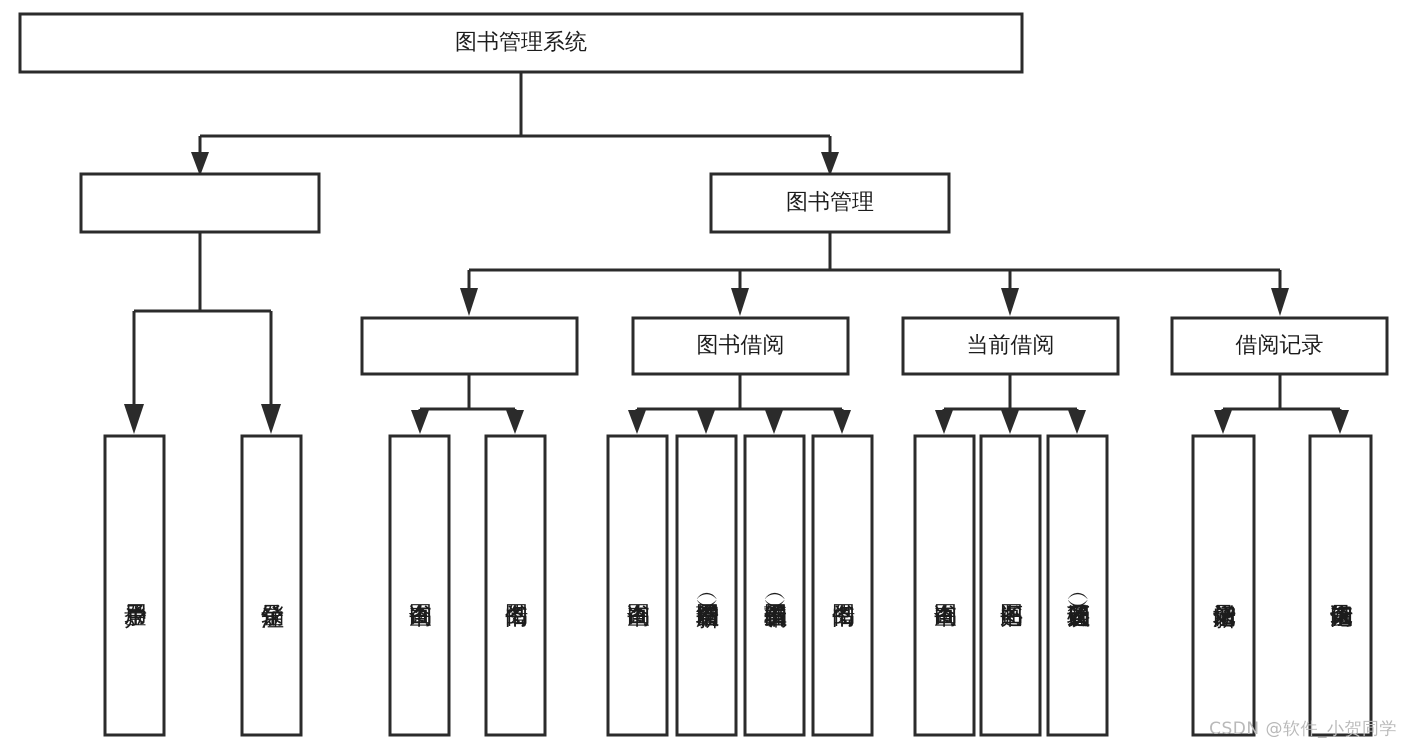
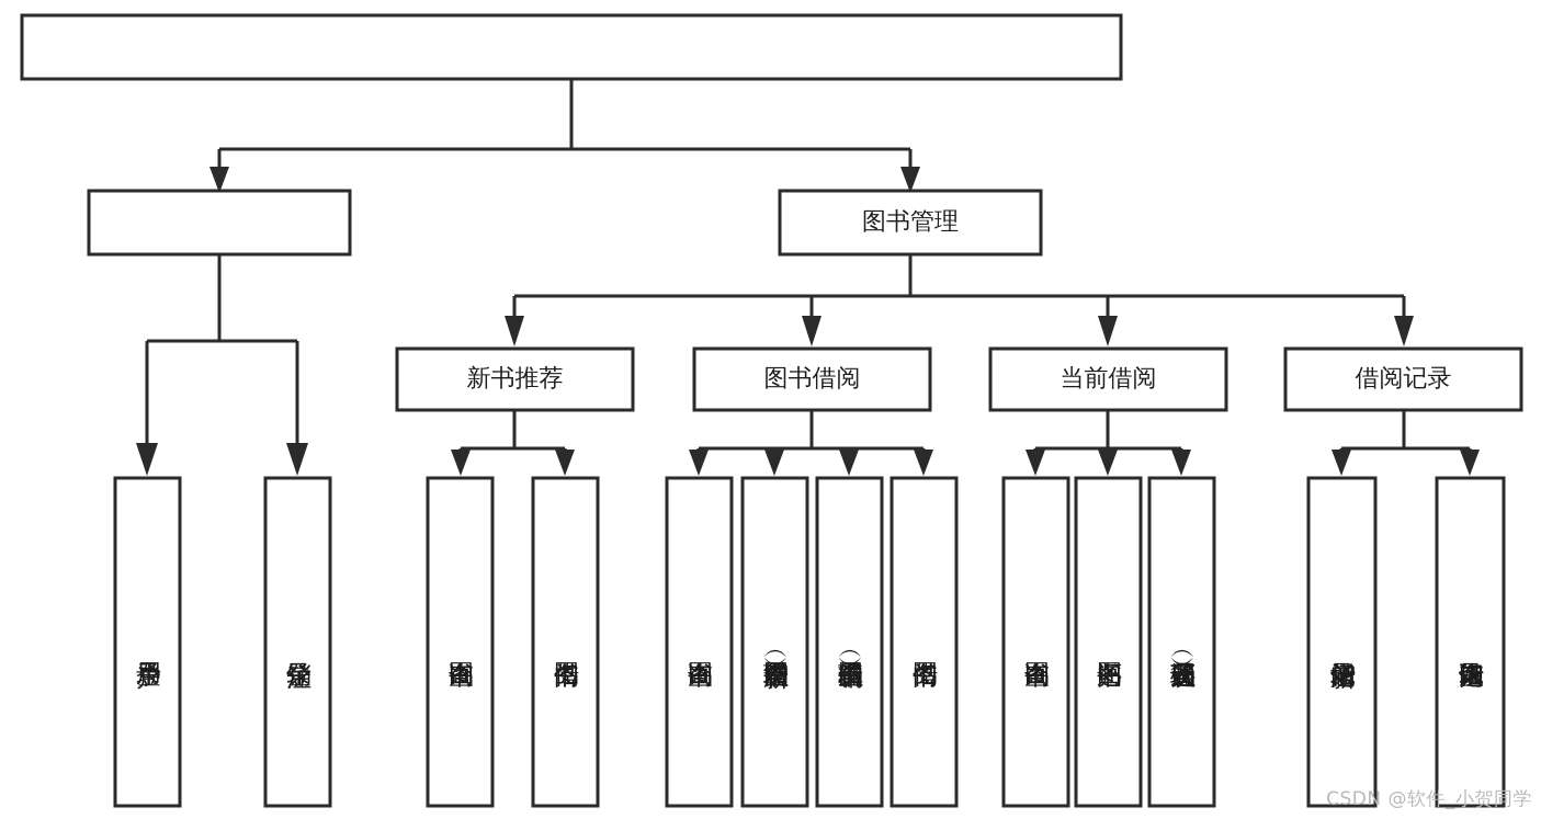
- 图书管理系统
  图书管理
+ 新书推荐
  图书借阅
  当前借阅
  借阅记录
  CSDN @软件_小贺同学
